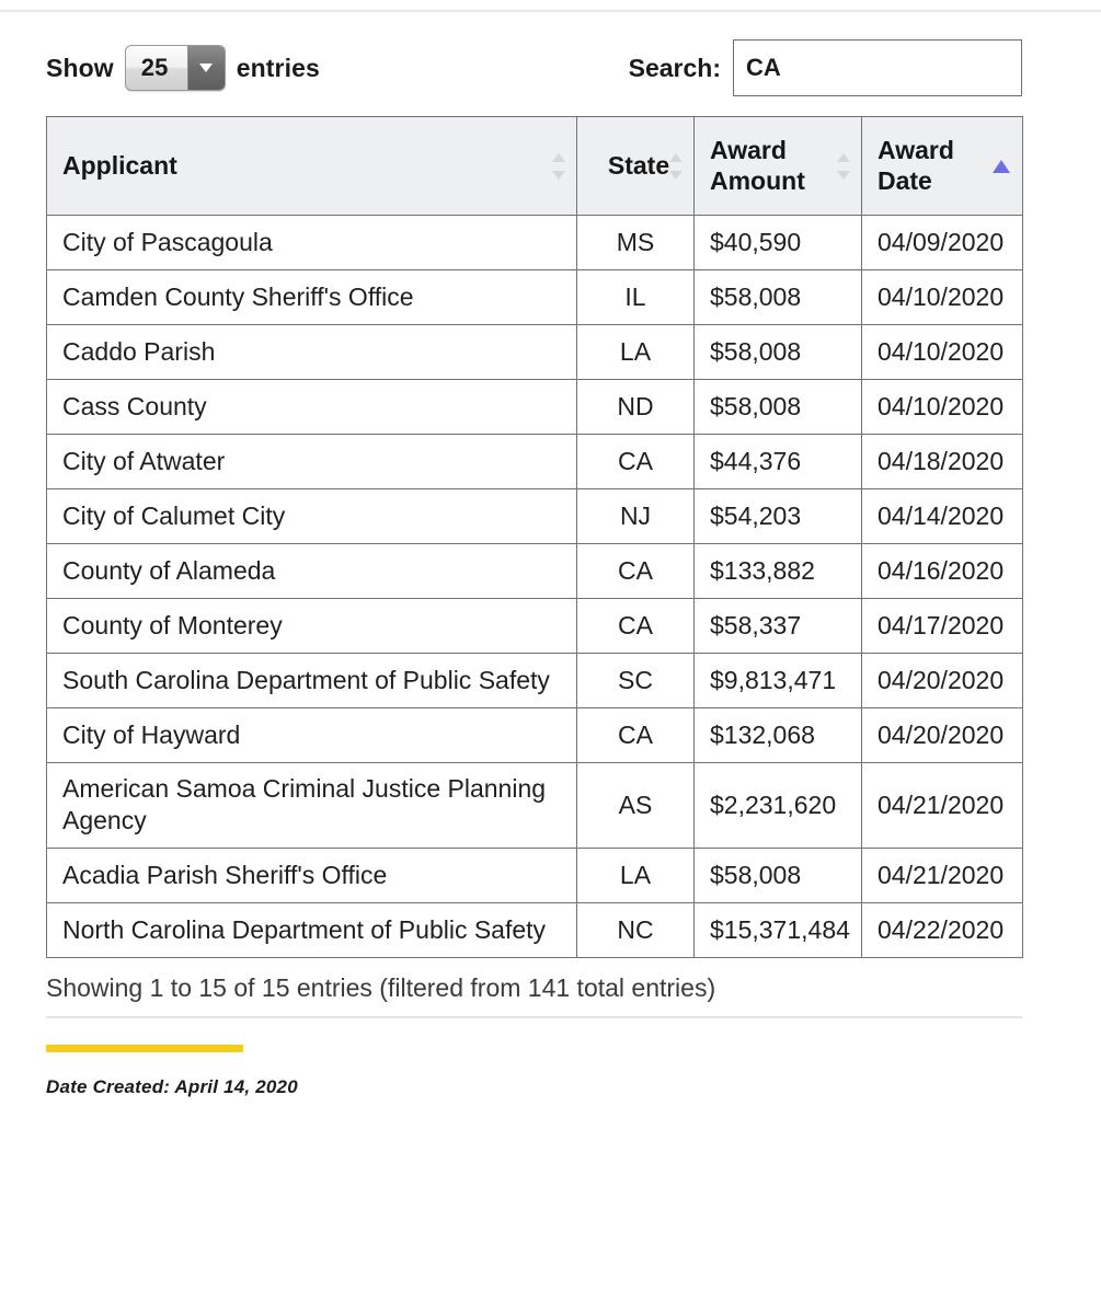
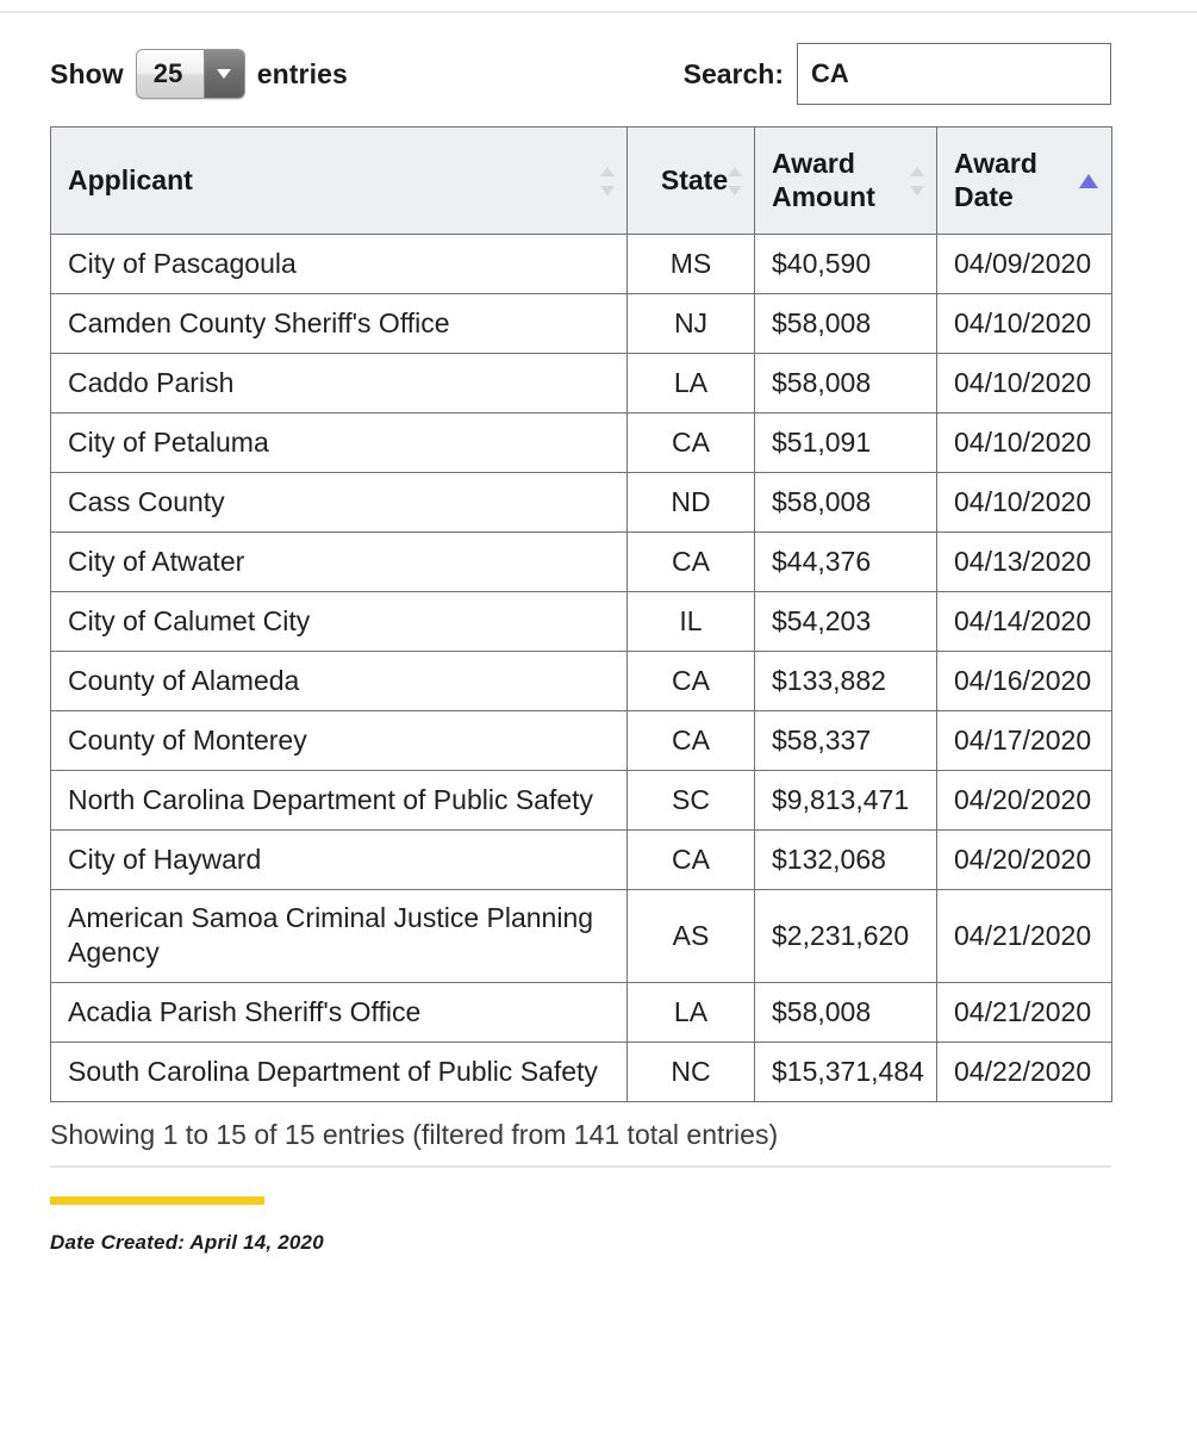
  Show
  25
  entries
  Search:
  CA
  Applicant	State	Award Amount	Award Date
  City of Pascagoula	MS	$40,590	04/09/2020
- Camden County Sheriff's Office	IL	$58,008	04/10/2020
+ Camden County Sheriff's Office	NJ	$58,008	04/10/2020
  Caddo Parish	LA	$58,008	04/10/2020
+ City of Petaluma	CA	$51,091	04/10/2020
  Cass County	ND	$58,008	04/10/2020
- City of Atwater	CA	$44,376	04/18/2020
+ City of Atwater	CA	$44,376	04/13/2020
- City of Calumet City	NJ	$54,203	04/14/2020
+ City of Calumet City	IL	$54,203	04/14/2020
  County of Alameda	CA	$133,882	04/16/2020
  County of Monterey	CA	$58,337	04/17/2020
- South Carolina Department of Public Safety	SC	$9,813,471	04/20/2020
+ North Carolina Department of Public Safety	SC	$9,813,471	04/20/2020
  City of Hayward	CA	$132,068	04/20/2020
  American Samoa Criminal Justice Planning Agency	AS	$2,231,620	04/21/2020
  Acadia Parish Sheriff's Office	LA	$58,008	04/21/2020
- North Carolina Department of Public Safety	NC	$15,371,484	04/22/2020
+ South Carolina Department of Public Safety	NC	$15,371,484	04/22/2020
  Showing 1 to 15 of 15 entries (filtered from 141 total entries)
  Date Created: April 14, 2020
